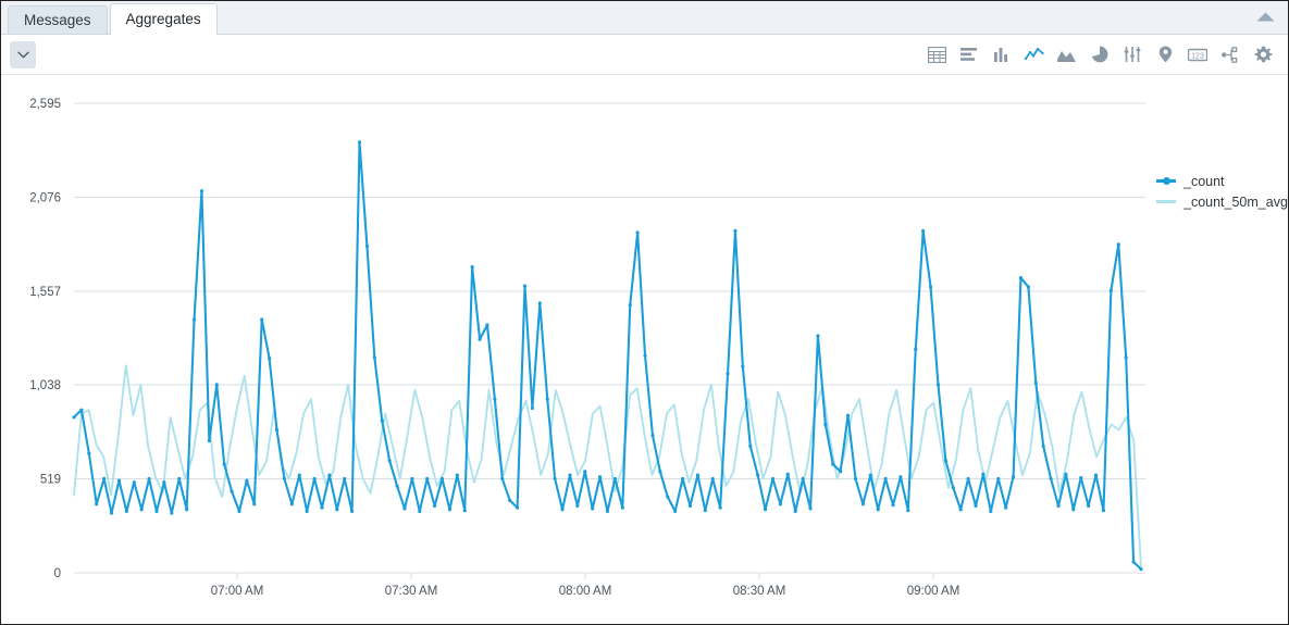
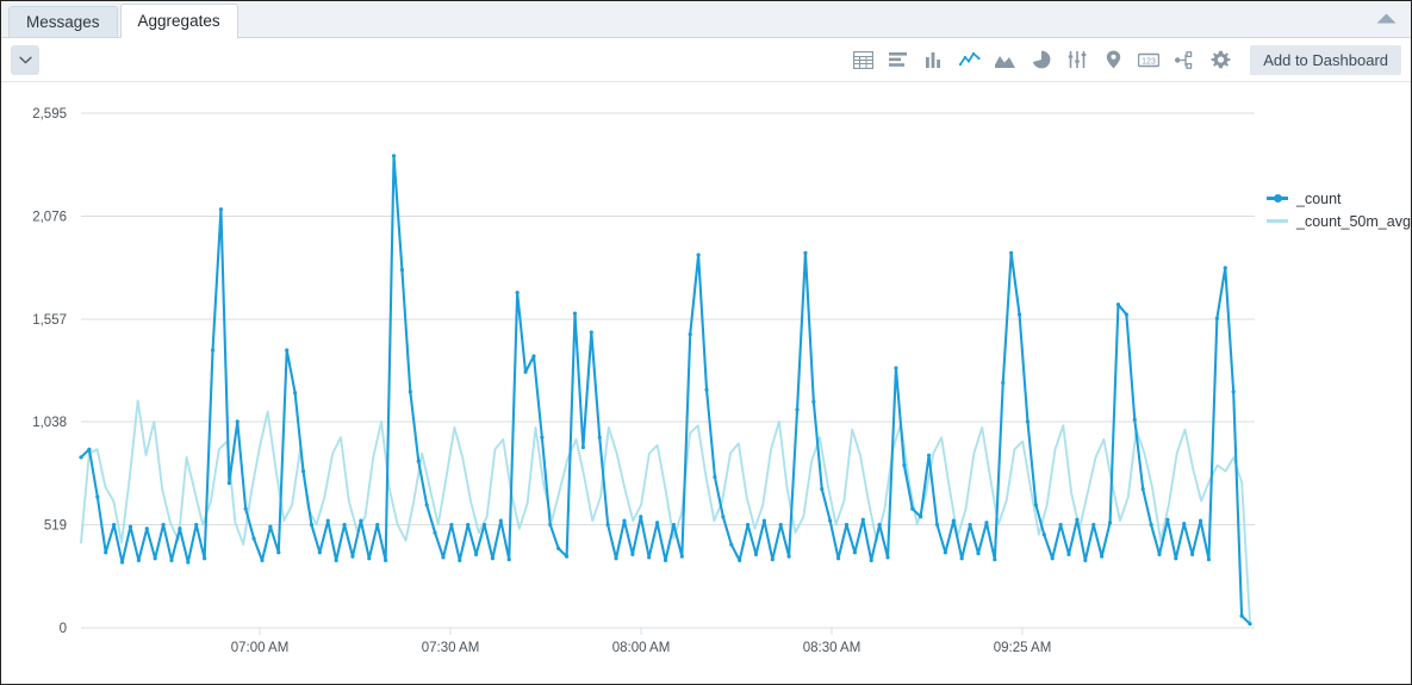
  Messages
  Aggregates
+ Add to Dashboard
  0
  519
  1,038
  1,557
  2,076
  2,595
  07:00 AM
  07:30 AM
  08:00 AM
  08:30 AM
- 09:00 AM
+ 09:25 AM
  _count
  _count_50m_avg
